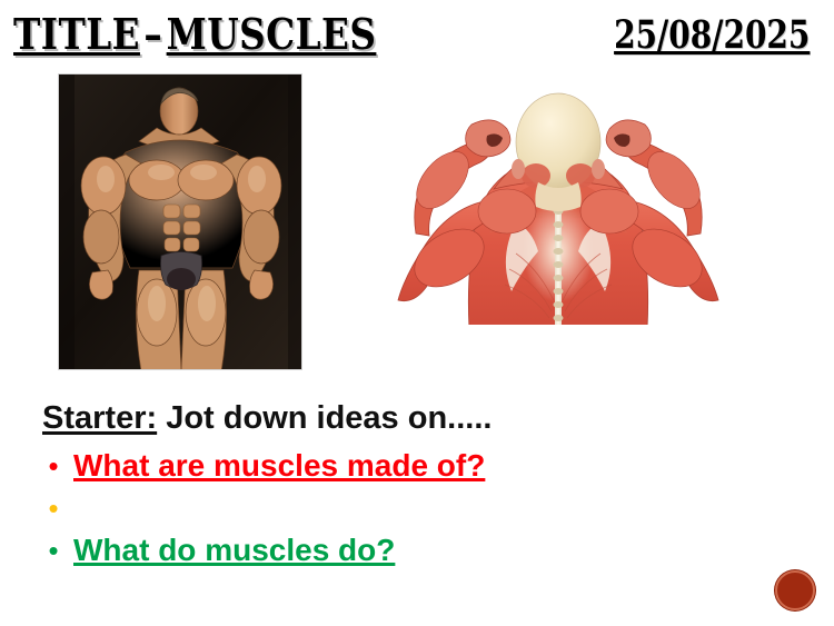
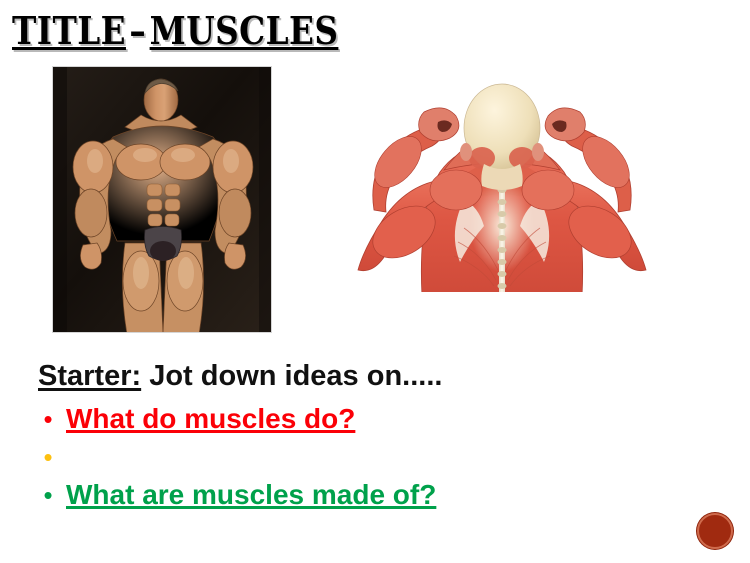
  TITLE–MUSCLES
- 25/08/2025
  Starter: Jot down ideas on.....
  •
- What are muscles made of?
+ What do muscles do?
  •
  •
- What do muscles do?
+ What are muscles made of?
